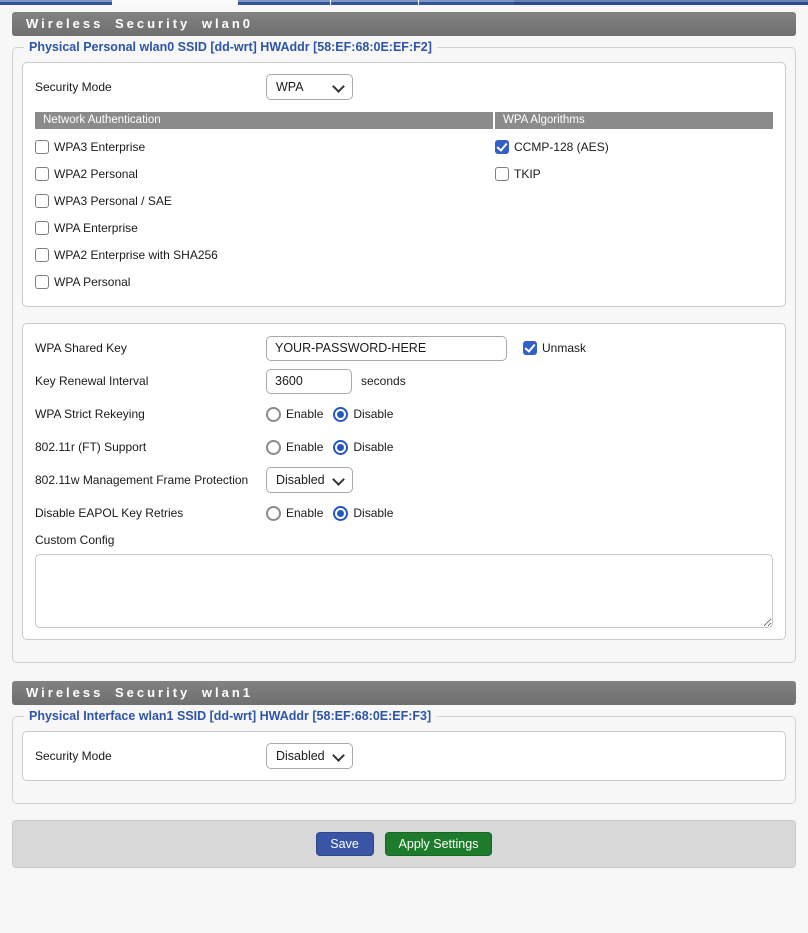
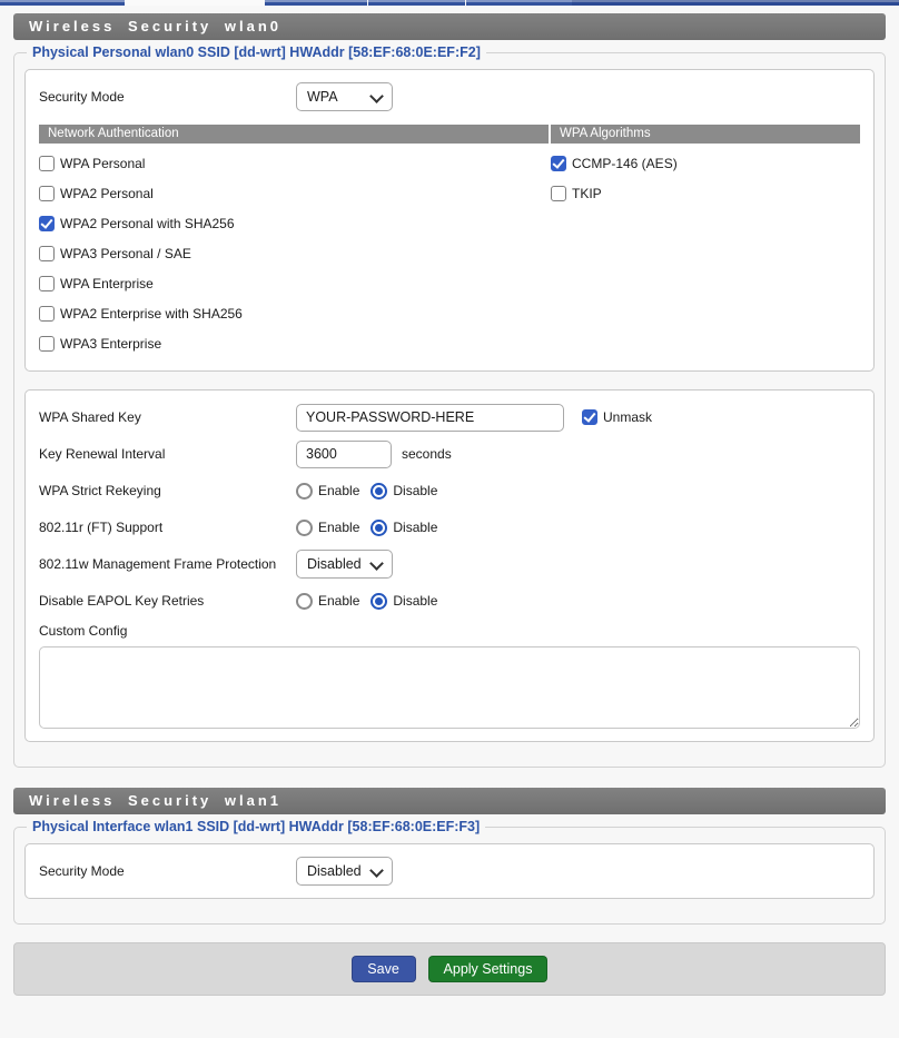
  Wireless Security wlan0
  Physical Personal wlan0 SSID [dd-wrt] HWAddr [58:EF:68:0E:EF:F2]
  Security Mode
  WPA
  Network Authentication
  WPA Algorithms
- WPA3 Enterprise
+ WPA Personal
  WPA2 Personal
+ WPA2 Personal with SHA256
  WPA3 Personal / SAE
  WPA Enterprise
  WPA2 Enterprise with SHA256
- WPA Personal
+ WPA3 Enterprise
- CCMP-128 (AES)
+ CCMP-146 (AES)
  TKIP
  WPA Shared Key
  YOUR-PASSWORD-HERE
  Unmask
  Key Renewal Interval
  3600
  seconds
  WPA Strict Rekeying
  Enable
  Disable
  802.11r (FT) Support
  Enable
  Disable
  802.11w Management Frame Protection
  Disabled
  Disable EAPOL Key Retries
  Enable
  Disable
  Custom Config
  Wireless Security wlan1
  Physical Interface wlan1 SSID [dd-wrt] HWAddr [58:EF:68:0E:EF:F3]
  Security Mode
  Disabled
  Save
  Apply Settings
